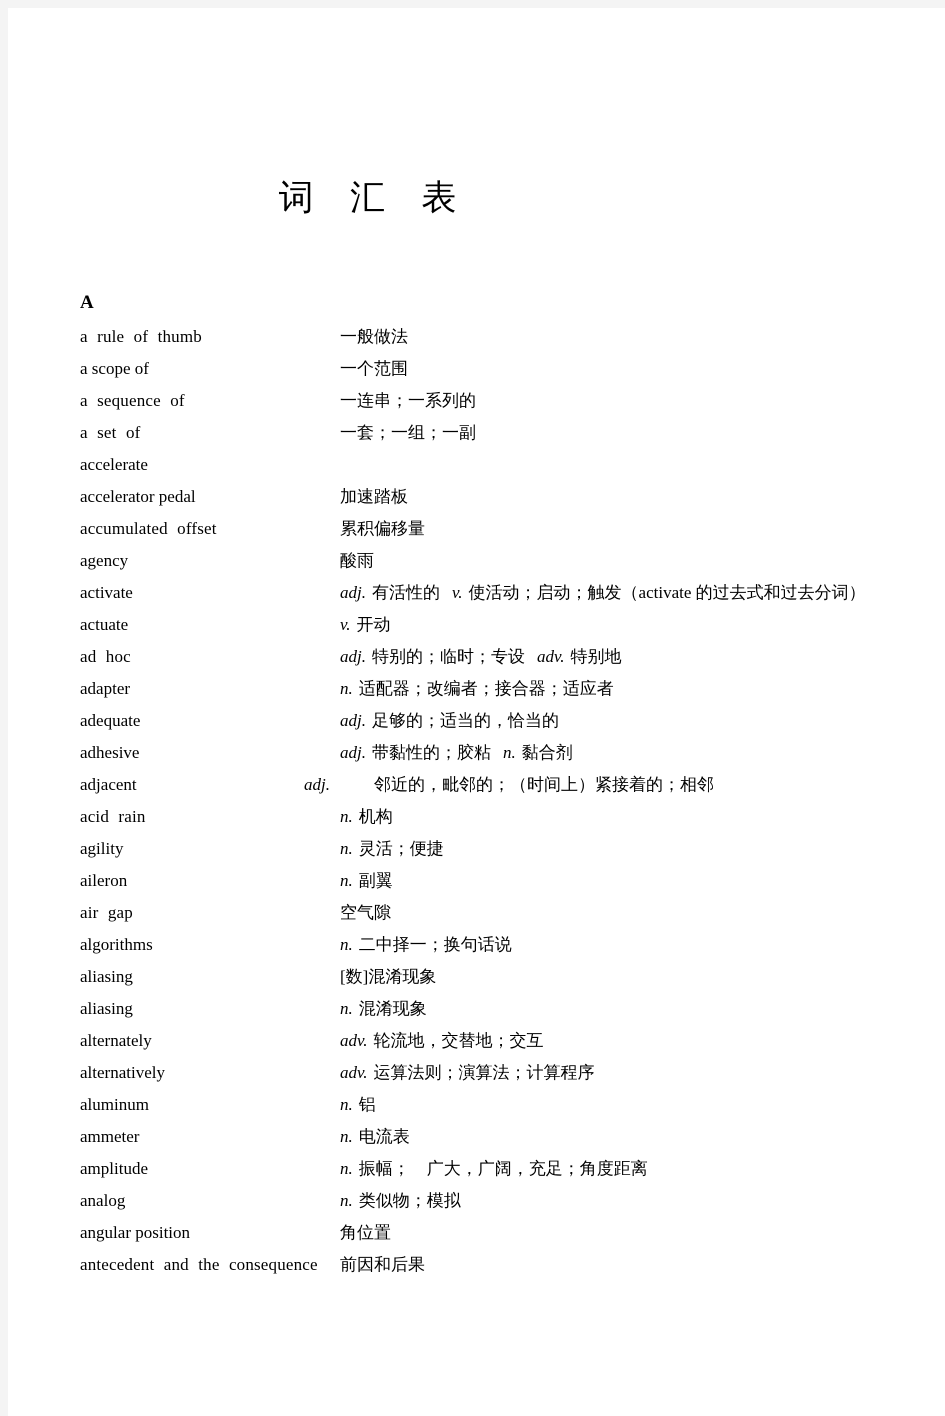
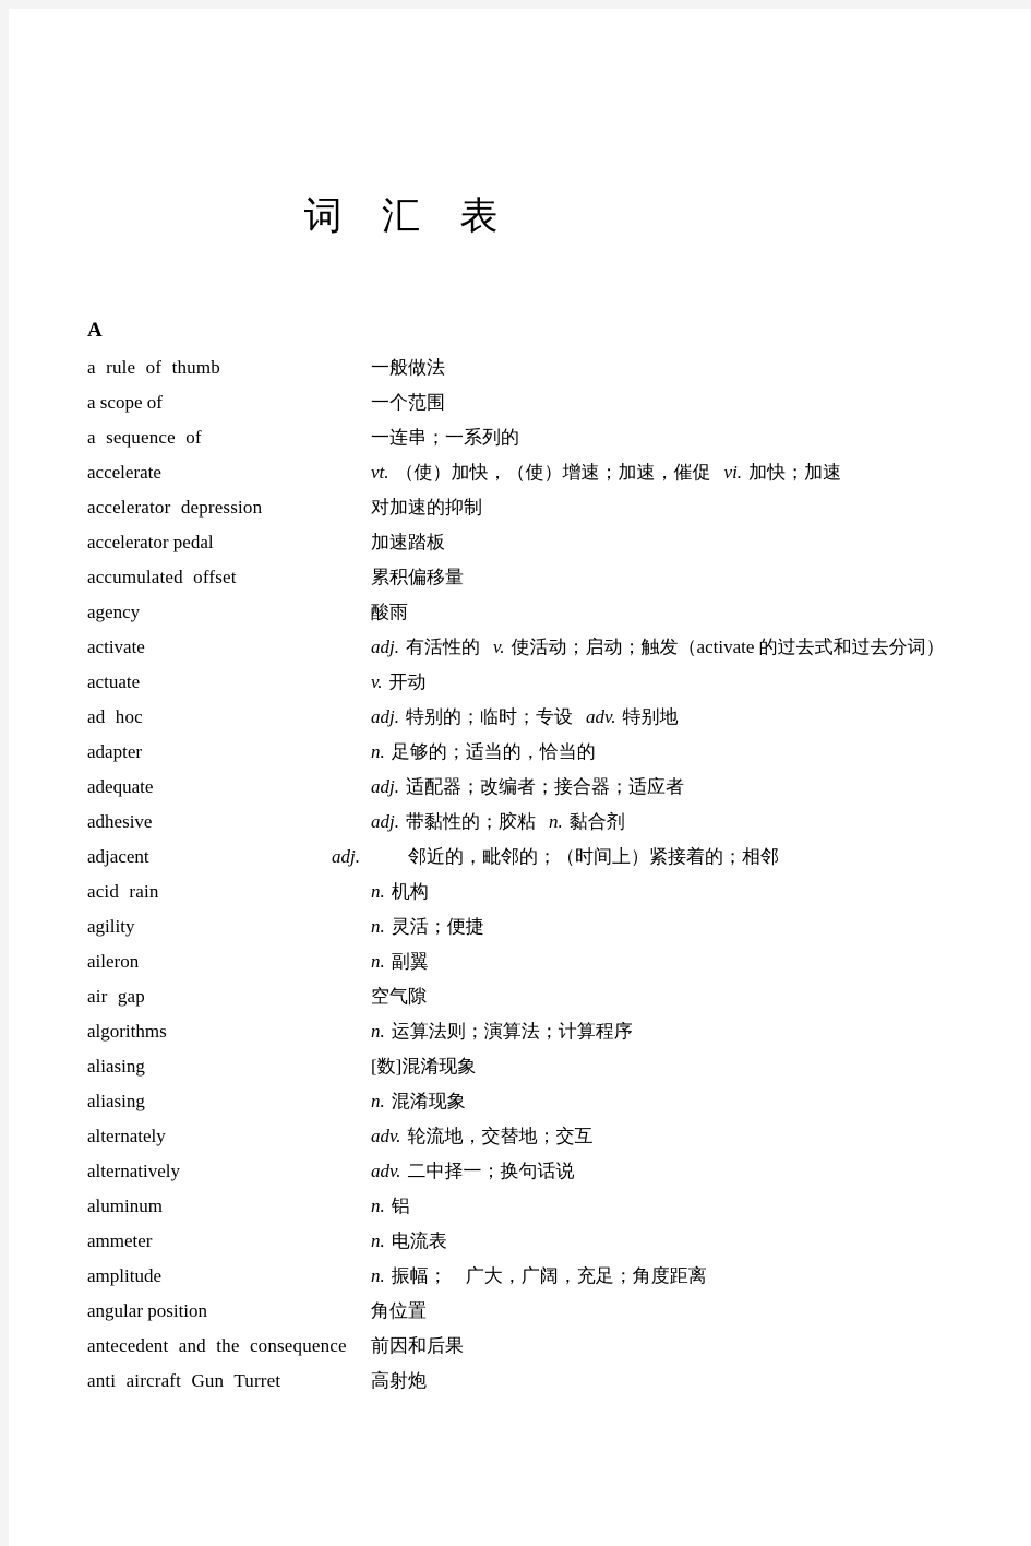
  词 汇 表
  A
  a rule of thumb
  一般做法
  a scope of
  一个范围
  a sequence of
  一连串；一系列的
- a set of
- 一套；一组；一副
  accelerate
+ vt. （使）加快，（使）增速；加速，催促 vi. 加快；加速
+ accelerator depression
+ 对加速的抑制
  accelerator pedal
  加速踏板
  accumulated offset
  累积偏移量
  agency
  酸雨
  activate
  adj. 有活性的 v. 使活动；启动；触发（activate 的过去式和过去分词）
  actuate
  v. 开动
  ad hoc
  adj. 特别的；临时；专设 adv. 特别地
  adapter
- n. 适配器；改编者；接合器；适应者
+ n. 足够的；适当的，恰当的
  adequate
- adj. 足够的；适当的，恰当的
+ adj. 适配器；改编者；接合器；适应者
  adhesive
  adj. 带黏性的；胶粘 n. 黏合剂
  adjacent
  adj. 邻近的，毗邻的；（时间上）紧接着的；相邻
  acid rain
  n. 机构
  agility
  n. 灵活；便捷
  aileron
  n. 副翼
  air gap
  空气隙
  algorithms
- n. 二中择一；换句话说
+ n. 运算法则；演算法；计算程序
  aliasing
  [数]混淆现象
  aliasing
  n. 混淆现象
  alternately
  adv. 轮流地，交替地；交互
  alternatively
- adv. 运算法则；演算法；计算程序
+ adv. 二中择一；换句话说
  aluminum
  n. 铝
  ammeter
  n. 电流表
  amplitude
  n. 振幅； 广大，广阔，充足；角度距离
- analog
- n. 类似物；模拟
  angular position
  角位置
  antecedent and the consequence
  前因和后果
+ anti aircraft Gun Turret
+ 高射炮
